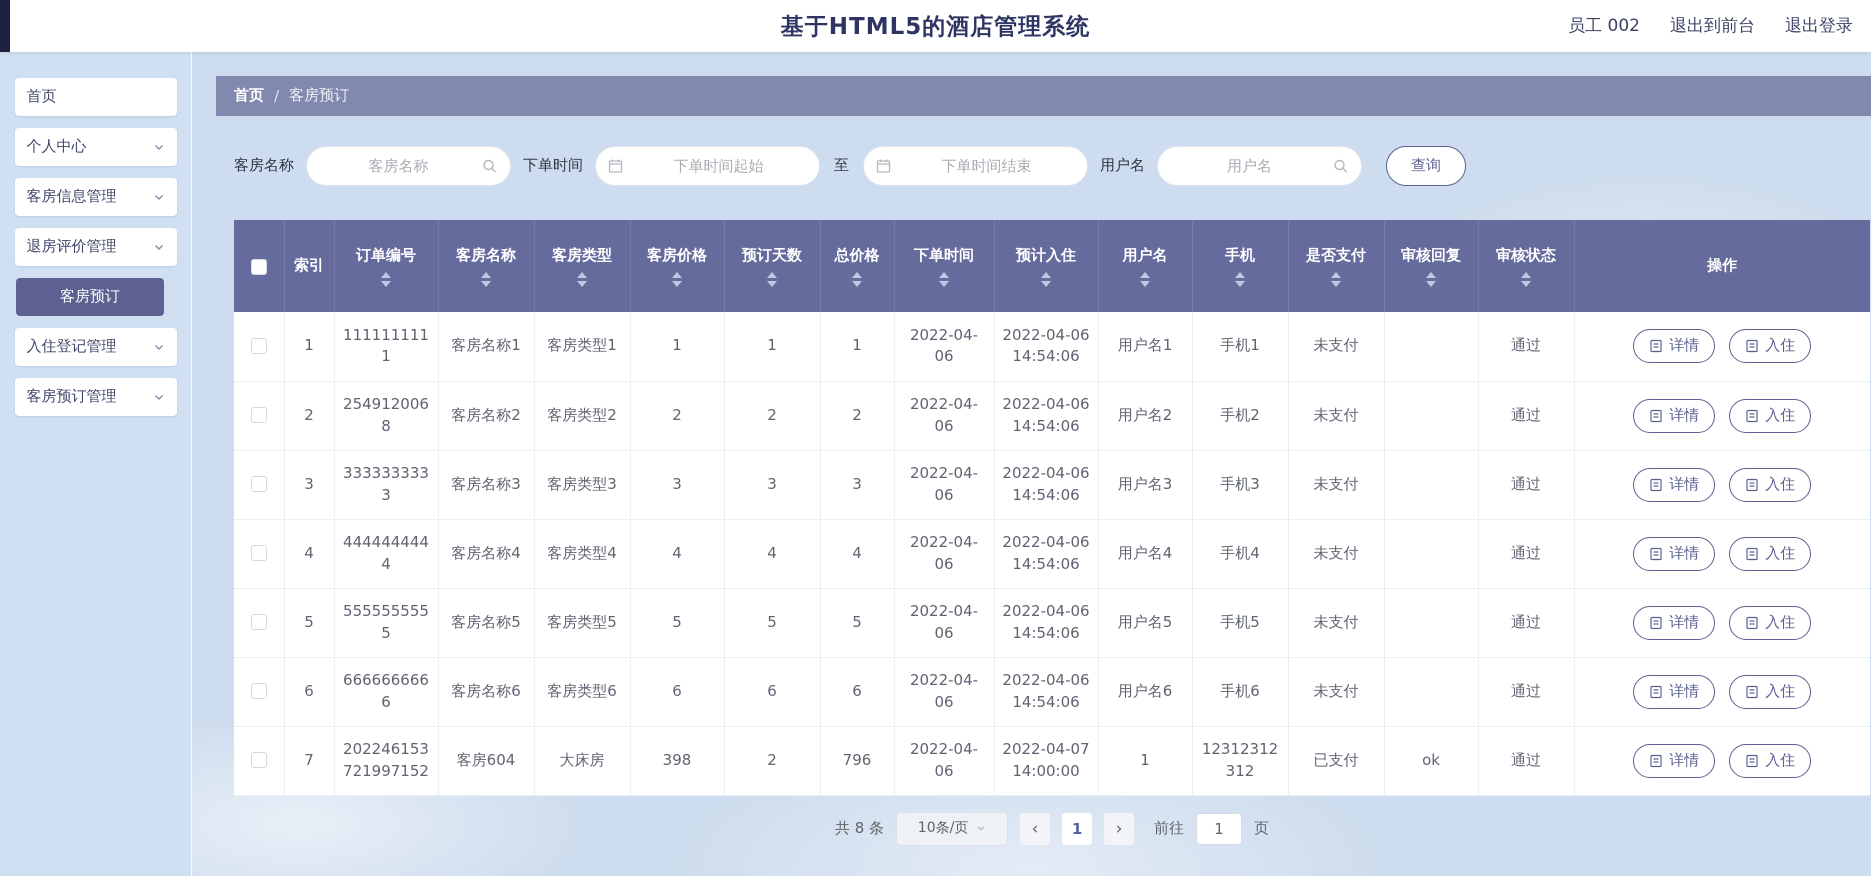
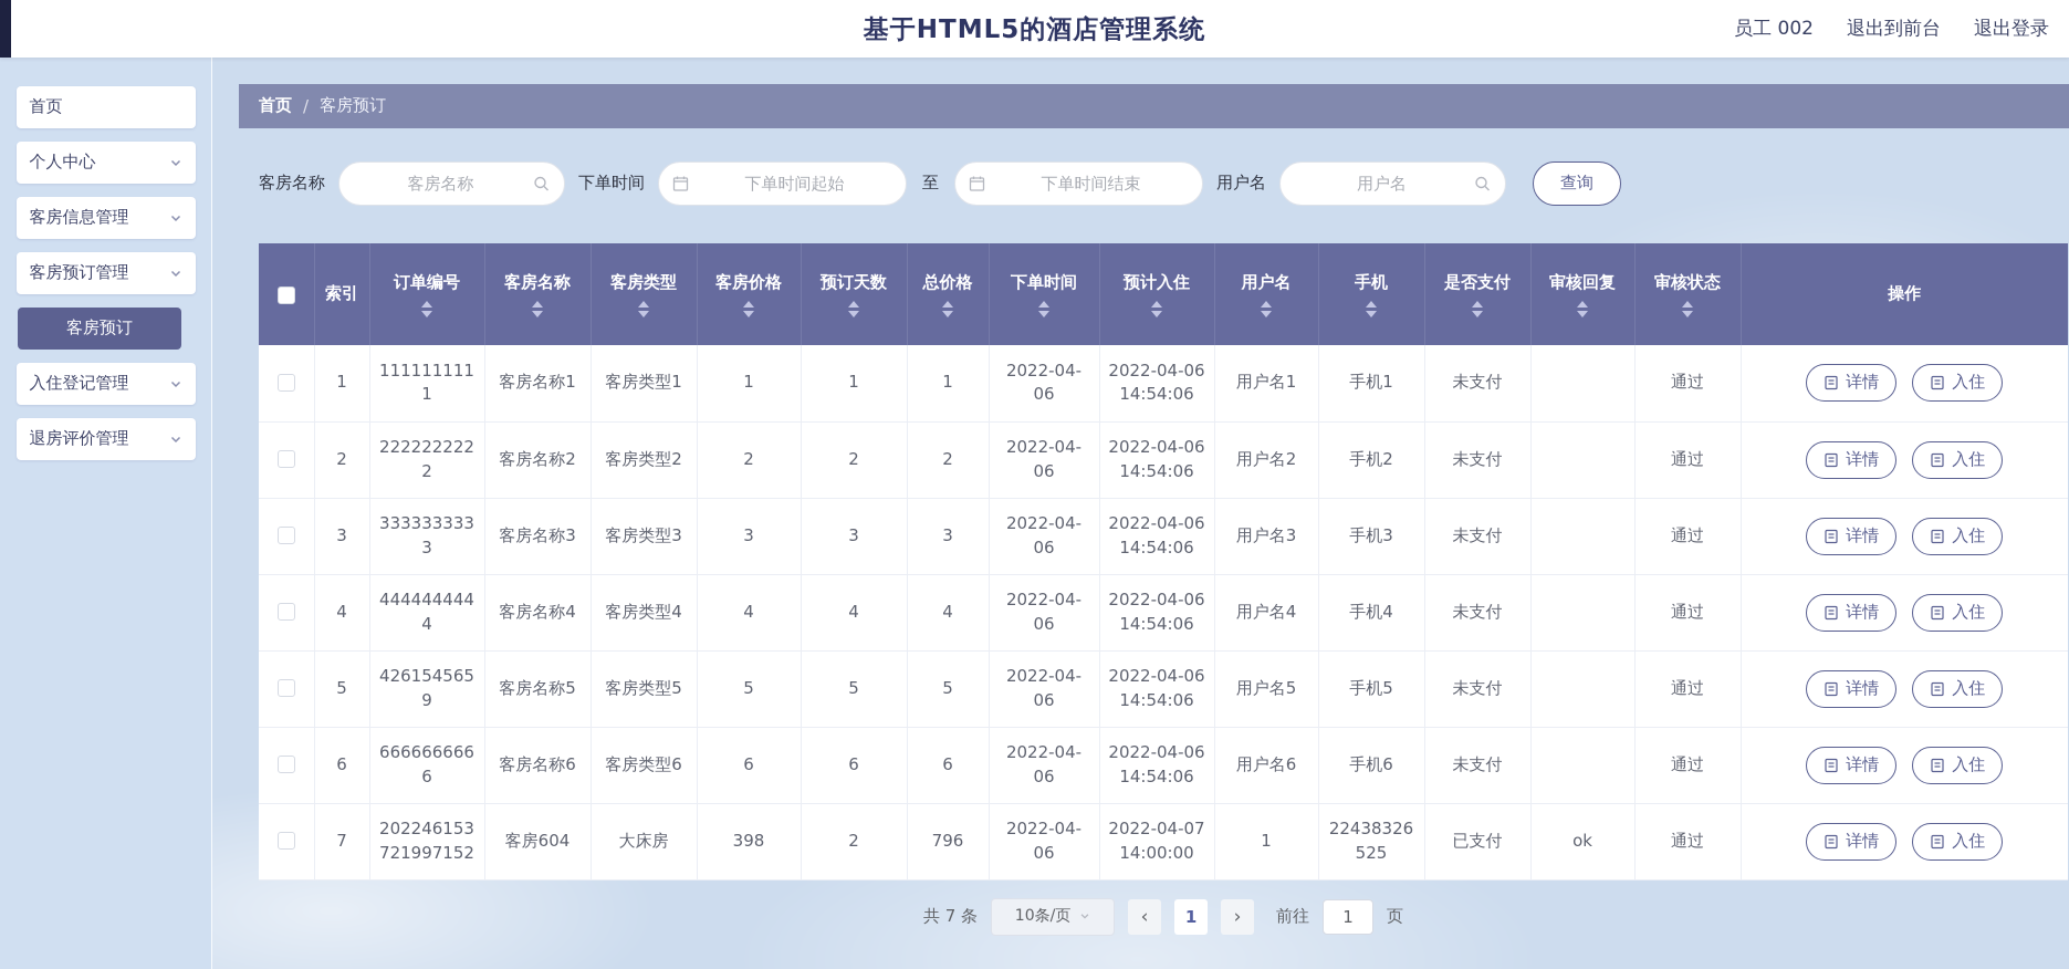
  基于HTML5的酒店管理系统
  员工 002
  退出到前台
  退出登录
  首页
  个人中心
  客房信息管理
- 退房评价管理
+ 客房预订管理
  客房预订
  入住登记管理
- 客房预订管理
+ 退房评价管理
  首页
  /
  客房预订
  客房名称
  客房名称
  下单时间
  下单时间起始
  至
  下单时间结束
  用户名
  用户名
  查询
  	索引	订单编号	客房名称	客房类型	客房价格	预订天数	总价格	下单时间	预计入住	用户名	手机	是否支付	审核回复	审核状态	操作
  	1	1111111111	客房名称1	客房类型1	1	1	1	2022-04-06	2022-04-06 14:54:06	用户名1	手机1	未支付		通过	详情 入住
- 	2	2549120068	客房名称2	客房类型2	2	2	2	2022-04-06	2022-04-06 14:54:06	用户名2	手机2	未支付		通过	详情 入住
+ 	2	2222222222	客房名称2	客房类型2	2	2	2	2022-04-06	2022-04-06 14:54:06	用户名2	手机2	未支付		通过	详情 入住
  	3	3333333333	客房名称3	客房类型3	3	3	3	2022-04-06	2022-04-06 14:54:06	用户名3	手机3	未支付		通过	详情 入住
  	4	4444444444	客房名称4	客房类型4	4	4	4	2022-04-06	2022-04-06 14:54:06	用户名4	手机4	未支付		通过	详情 入住
- 	5	5555555555	客房名称5	客房类型5	5	5	5	2022-04-06	2022-04-06 14:54:06	用户名5	手机5	未支付		通过	详情 入住
+ 	5	4261545659	客房名称5	客房类型5	5	5	5	2022-04-06	2022-04-06 14:54:06	用户名5	手机5	未支付		通过	详情 入住
  	6	6666666666	客房名称6	客房类型6	6	6	6	2022-04-06	2022-04-06 14:54:06	用户名6	手机6	未支付		通过	详情 入住
- 	7	202246153721997152	客房604	大床房	398	2	796	2022-04-06	2022-04-07 14:00:00	1	12312312312	已支付	ok	通过	详情 入住
+ 	7	202246153721997152	客房604	大床房	398	2	796	2022-04-06	2022-04-07 14:00:00	1	22438326525	已支付	ok	通过	详情 入住
- 共 8 条
+ 共 7 条
  10条/页
  ‹
  1
  ›
  前往
  1
  页
